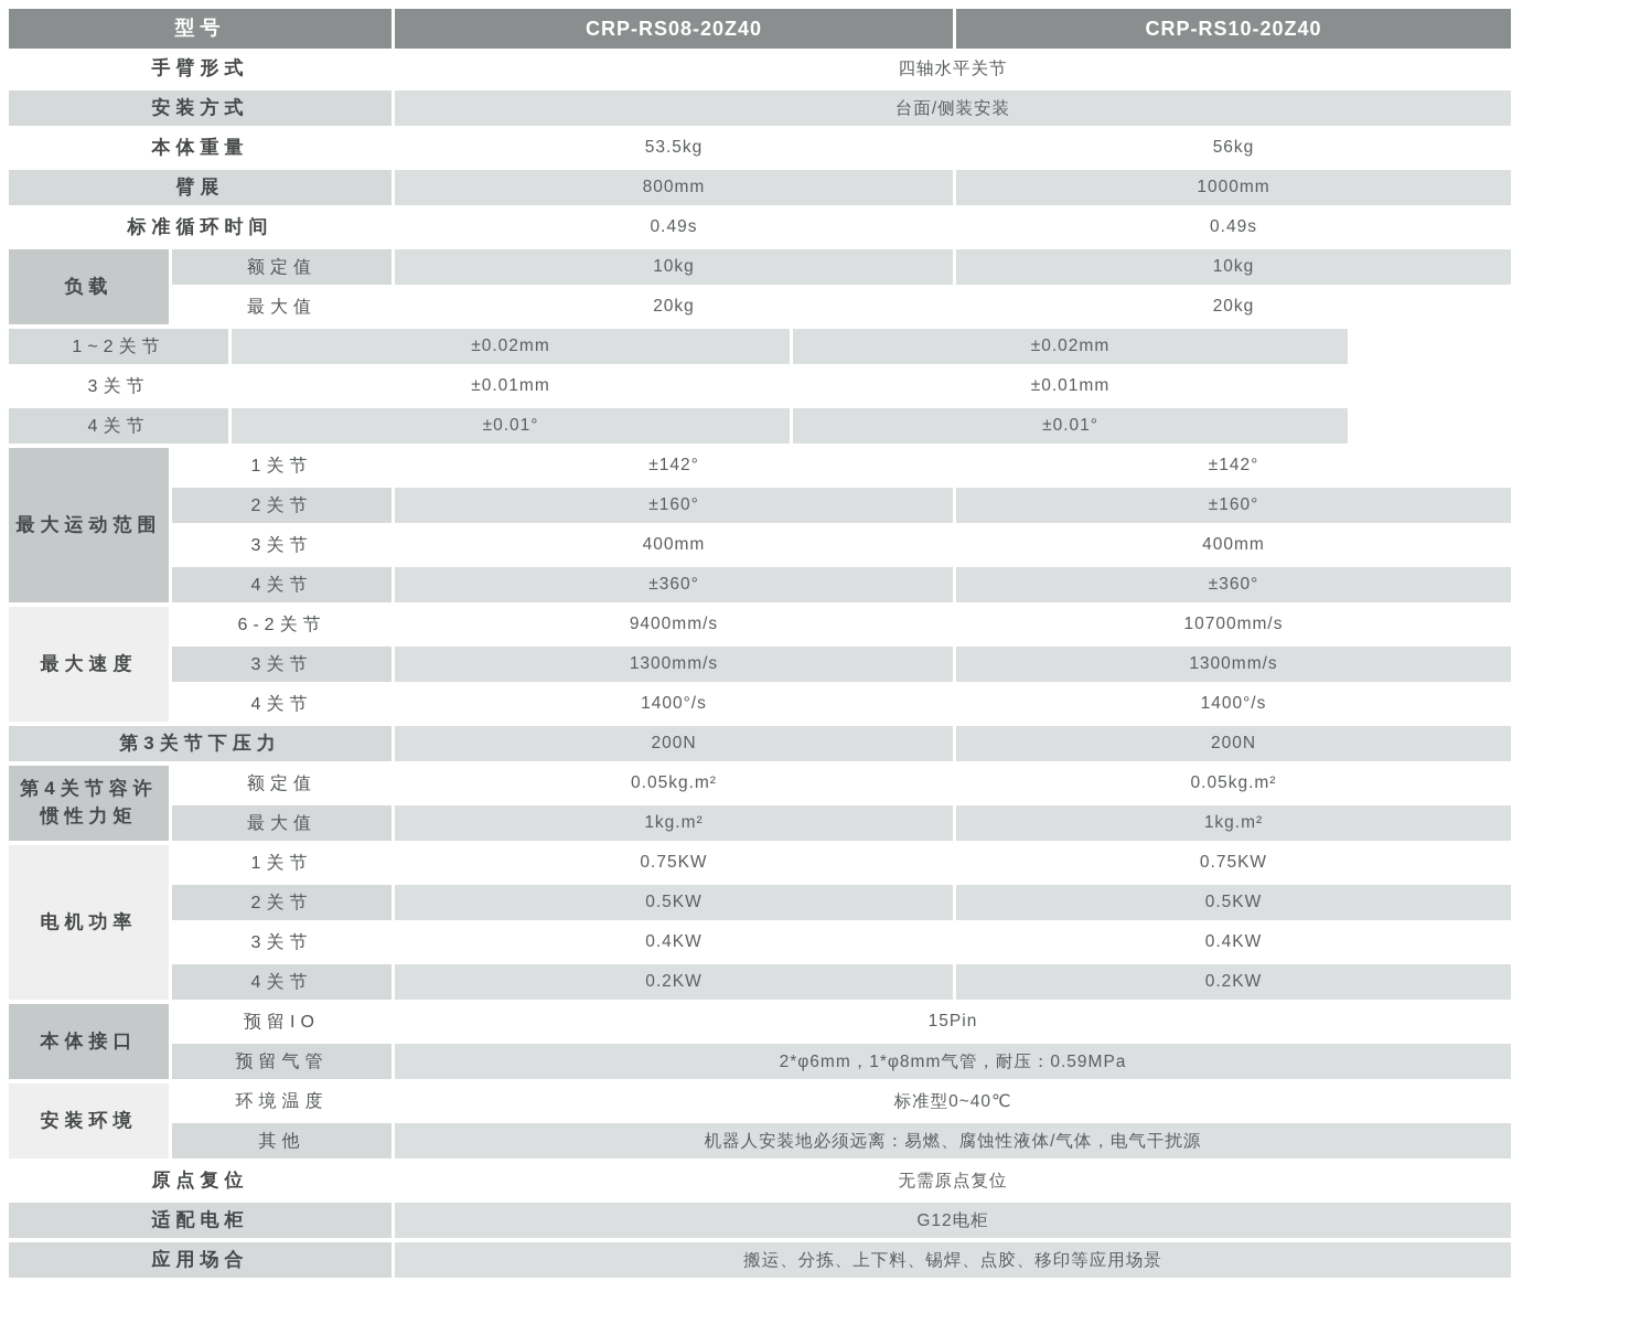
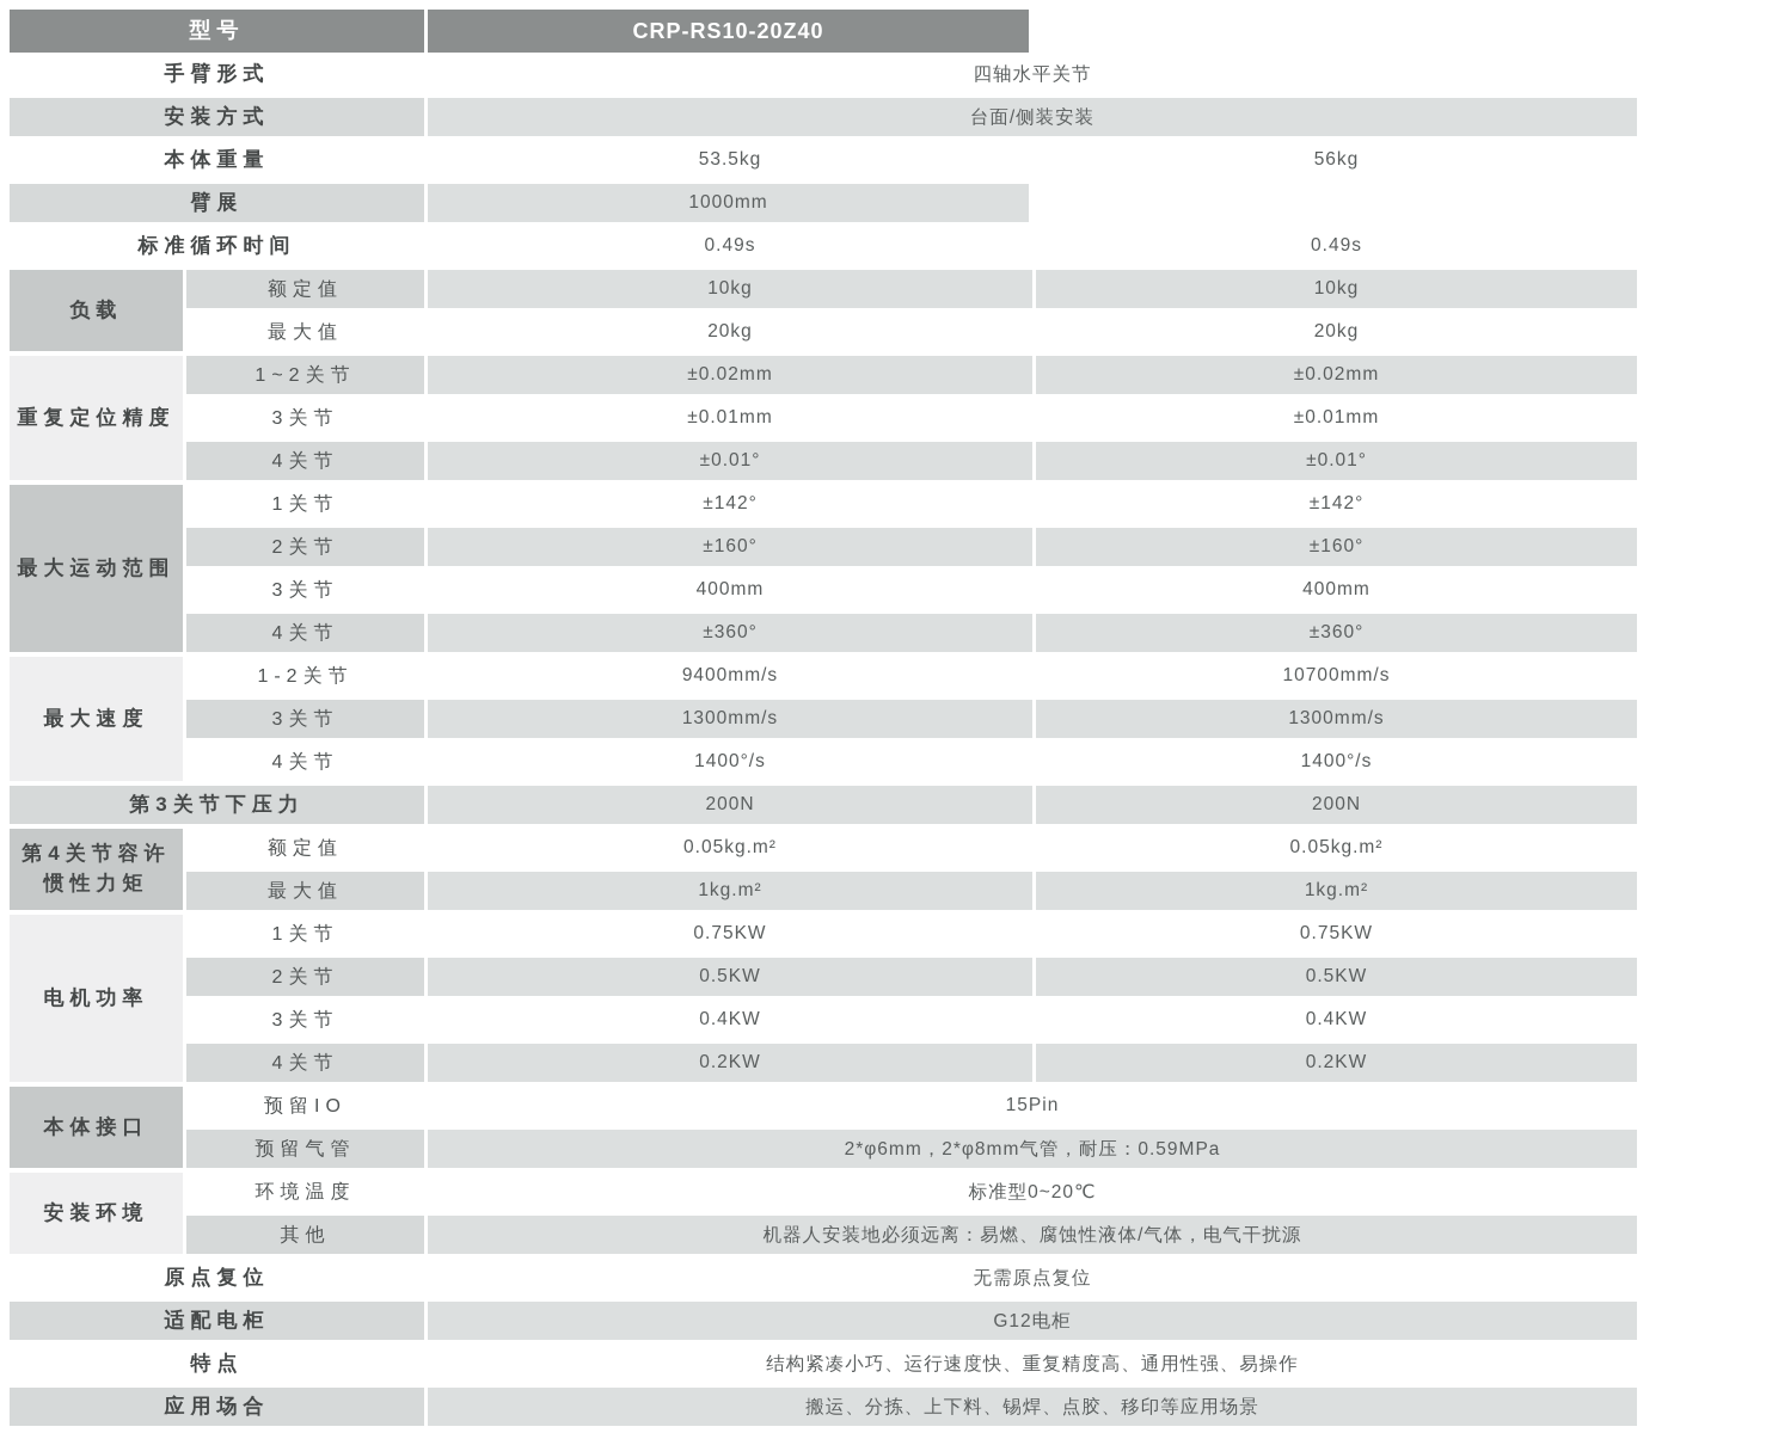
  型号
- CRP-RS08-20Z40
  CRP-RS10-20Z40
  手臂形式
  四轴水平关节
  安装方式
  台面/侧装安装
  本体重量
  53.5kg
  56kg
  臂展
- 800mm
  1000mm
  标准循环时间
  0.49s
  0.49s
  负载
  额定值
  10kg
  10kg
  最大值
  20kg
  20kg
+ 重复定位精度
  1~2关节
  ±0.02mm
  ±0.02mm
  3关节
  ±0.01mm
  ±0.01mm
  4关节
  ±0.01°
  ±0.01°
  最大运动范围
  1关节
  ±142°
  ±142°
  2关节
  ±160°
  ±160°
  3关节
  400mm
  400mm
  4关节
  ±360°
  ±360°
  最大速度
- 6-2关节
+ 1-2关节
  9400mm/s
  10700mm/s
  3关节
  1300mm/s
  1300mm/s
  4关节
  1400°/s
  1400°/s
  第3关节下压力
  200N
  200N
  第4关节容许
  惯性力矩
  额定值
  0.05kg.m²
  0.05kg.m²
  最大值
  1kg.m²
  1kg.m²
  电机功率
  1关节
  0.75KW
  0.75KW
  2关节
  0.5KW
  0.5KW
  3关节
  0.4KW
  0.4KW
  4关节
  0.2KW
  0.2KW
  本体接口
  预留IO
  15Pin
  预留气管
- 2*φ6mm，1*φ8mm气管，耐压：0.59MPa
+ 2*φ6mm，2*φ8mm气管，耐压：0.59MPa
  安装环境
  环境温度
- 标准型0~40℃
+ 标准型0~20℃
  其他
  机器人安装地必须远离：易燃、腐蚀性液体/气体，电气干扰源
  原点复位
  无需原点复位
  适配电柜
  G12电柜
+ 特点
+ 结构紧凑小巧、运行速度快、重复精度高、通用性强、易操作
  应用场合
  搬运、分拣、上下料、锡焊、点胶、移印等应用场景
